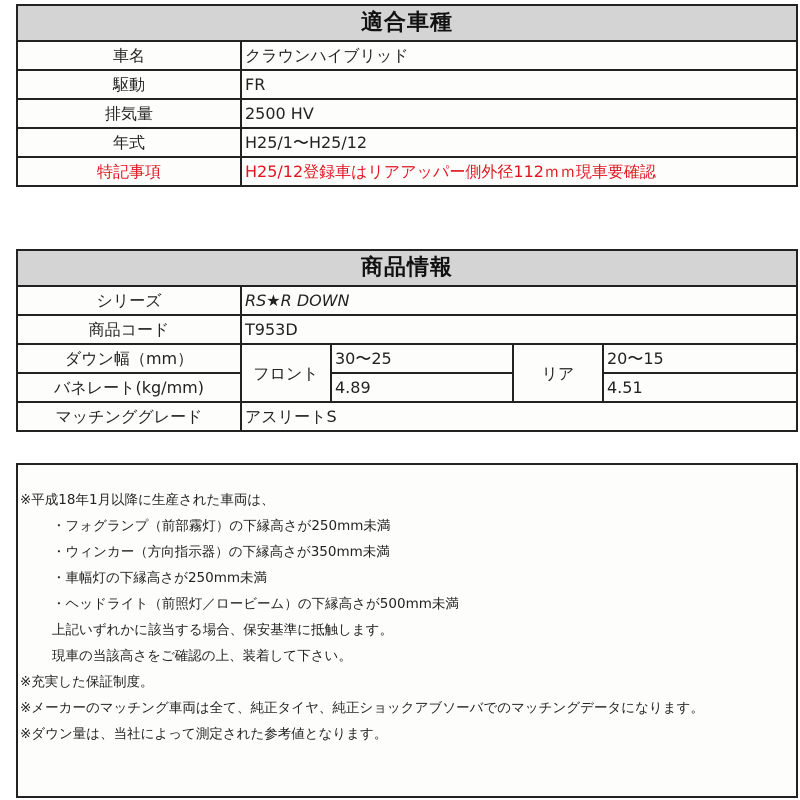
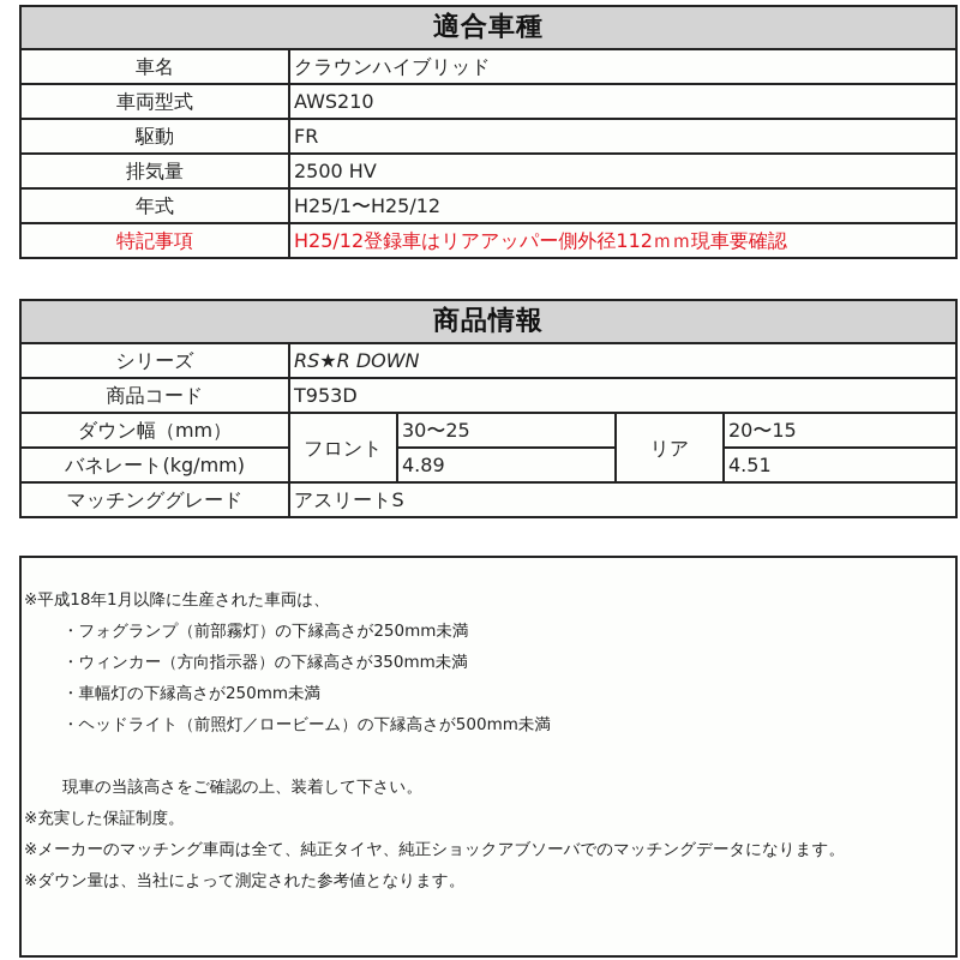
  適合車種
  車名	クラウンハイブリッド
+ 車両型式	AWS210
  駆動	FR
  排気量	2500 HV
  年式	H25/1〜H25/12
  特記事項	H25/12登録車はリアアッパー側外径112ｍｍ現車要確認
  商品情報
  シリーズ	RS★R DOWN
  商品コード	T953D
  ダウン幅（mm）	フロント	30〜25	リア	20〜15
  バネレート(kg/mm)	4.89	4.51
  マッチンググレード	アスリートS
  ※平成18年1月以降に生産された車両は、
  ・フォグランプ（前部霧灯）の下縁高さが250mm未満
  ・ウィンカー（方向指示器）の下縁高さが350mm未満
  ・車幅灯の下縁高さが250mm未満
  ・ヘッドライト（前照灯／ロービーム）の下縁高さが500mm未満
- 上記いずれかに該当する場合、保安基準に抵触します。
  現車の当該高さをご確認の上、装着して下さい。
  ※充実した保証制度。
  ※メーカーのマッチング車両は全て、純正タイヤ、純正ショックアブソーバでのマッチングデータになります。
  ※ダウン量は、当社によって測定された参考値となります。
